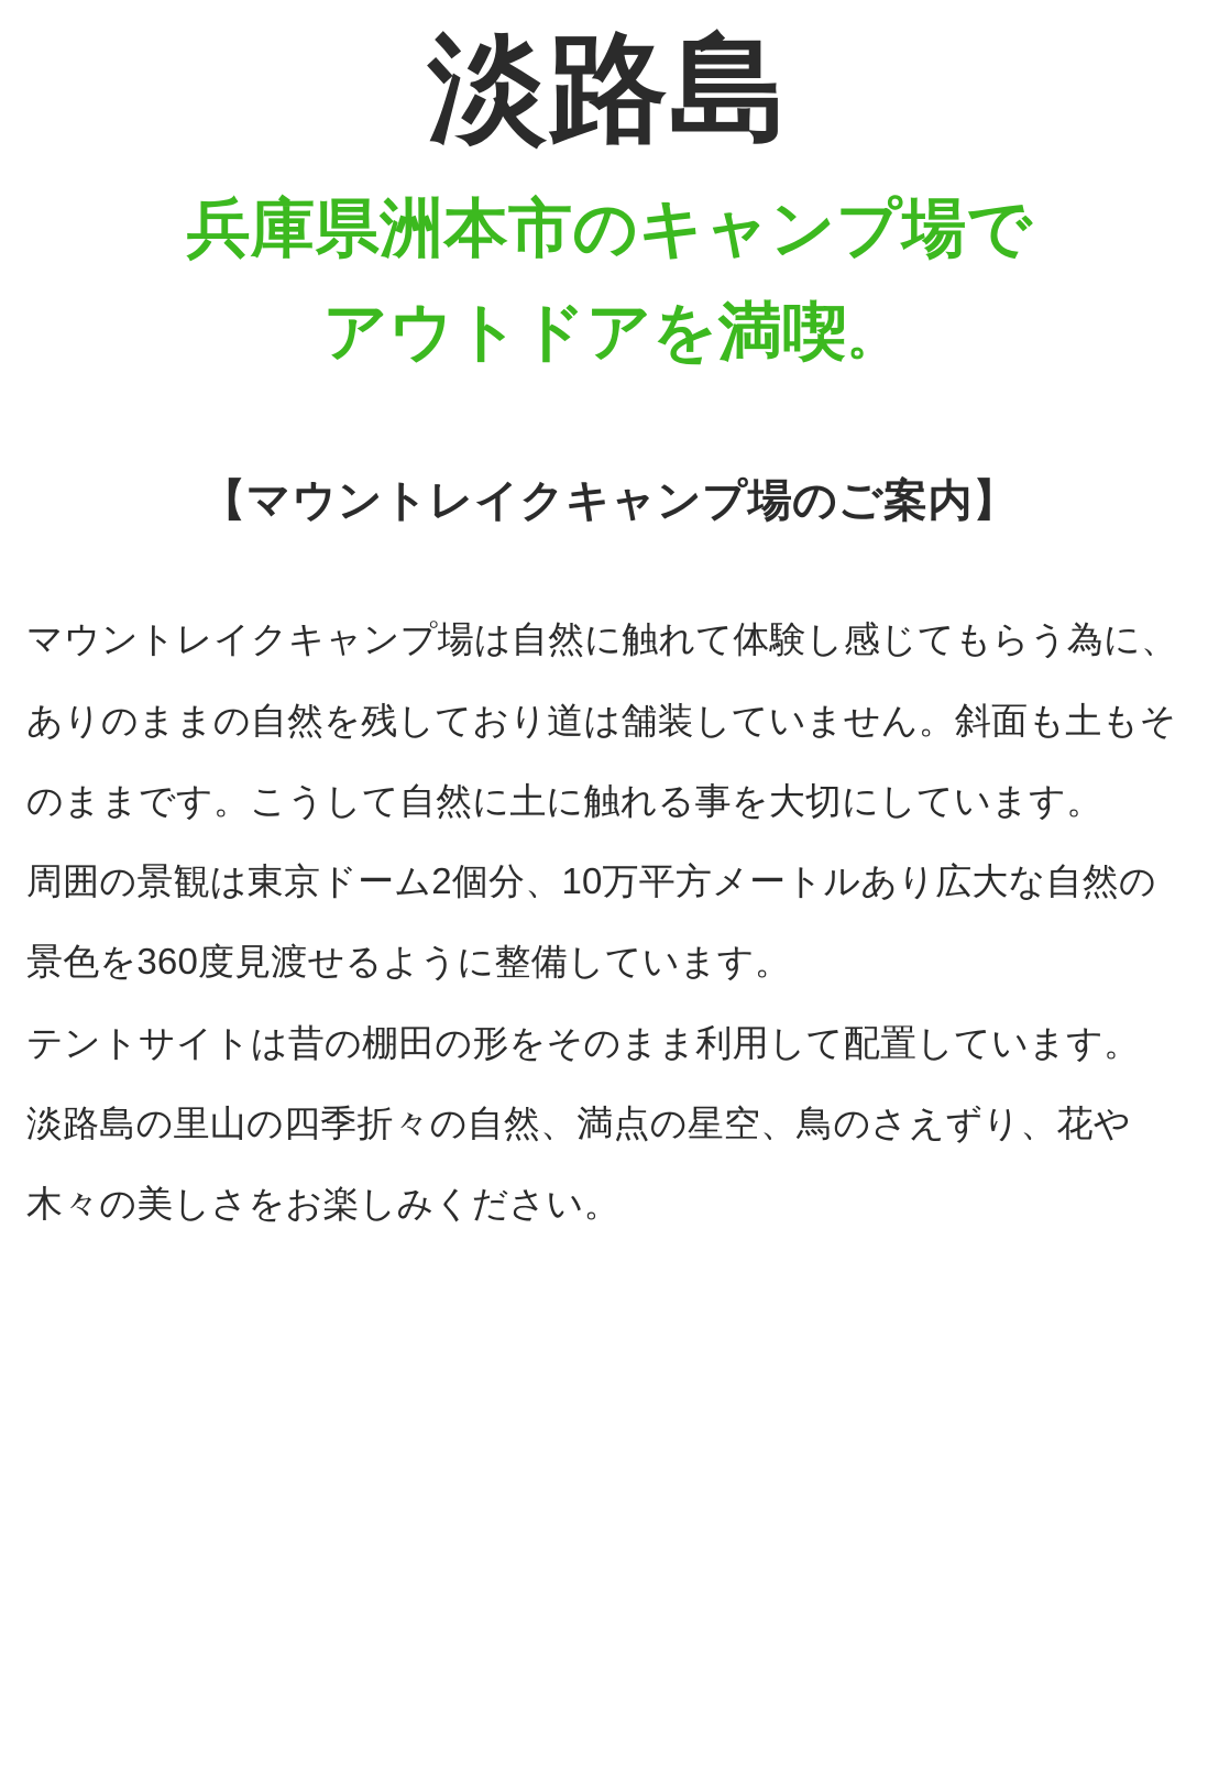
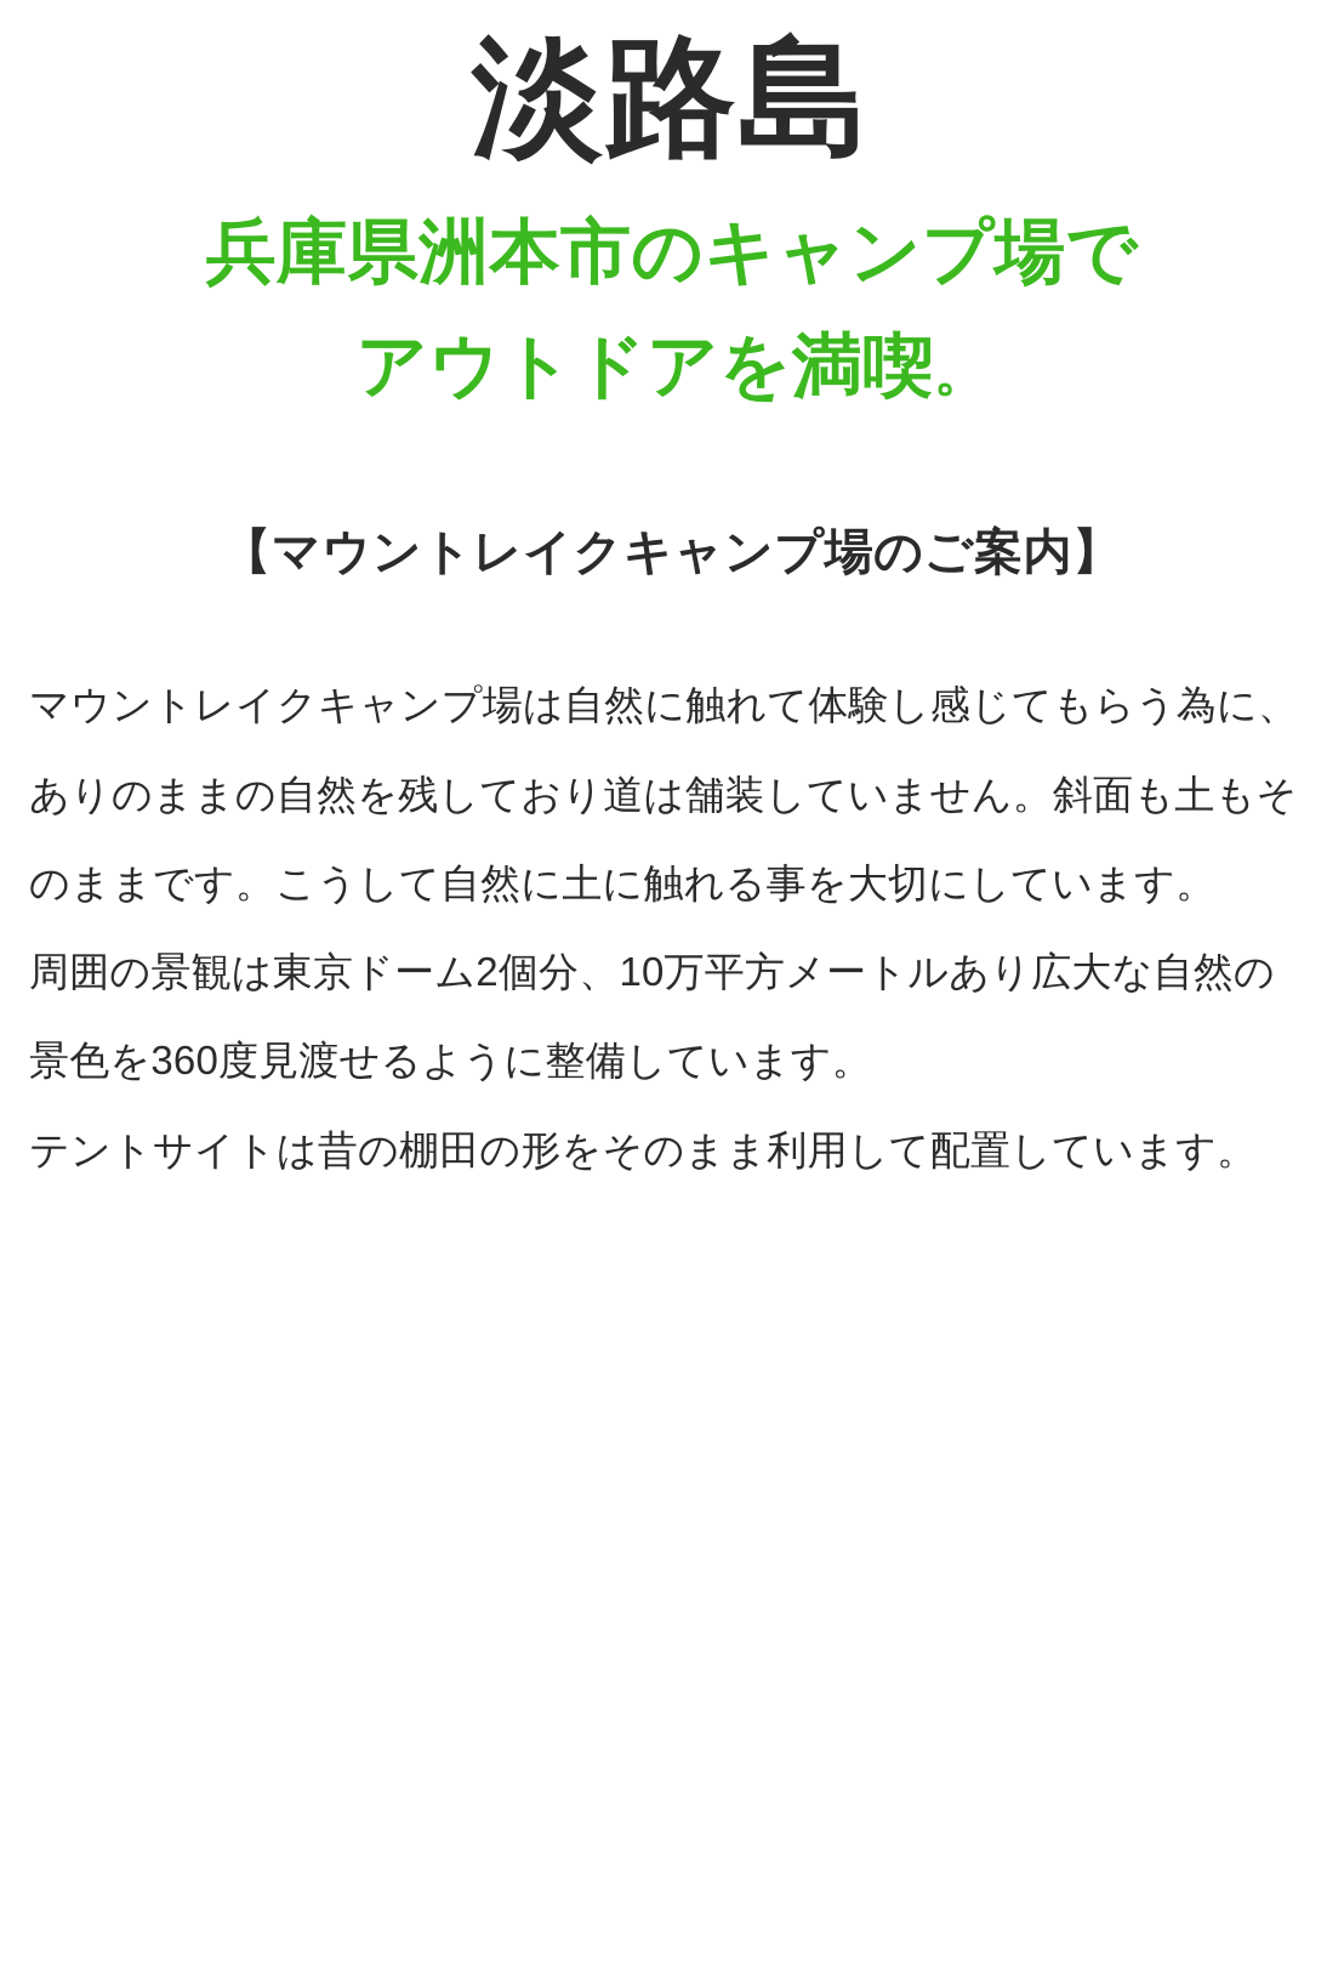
  淡路島
  兵庫県洲本市のキャンプ場で
  アウトドアを満喫。
  【マウントレイクキャンプ場のご案内】
  マウントレイクキャンプ場は自然に触れて体験し感じてもらう為に、ありのままの自然を残しており道は舗装していません。斜面も土もそのままです。こうして自然に土に触れる事を大切にしています。
  周囲の景観は東京ドーム2個分、10万平方メートルあり広大な自然の景色を360度見渡せるように整備しています。
  テントサイトは昔の棚田の形をそのまま利用して配置しています。
- 淡路島の里山の四季折々の自然、満点の星空、鳥のさえずり、花や木々の美しさをお楽しみください。
